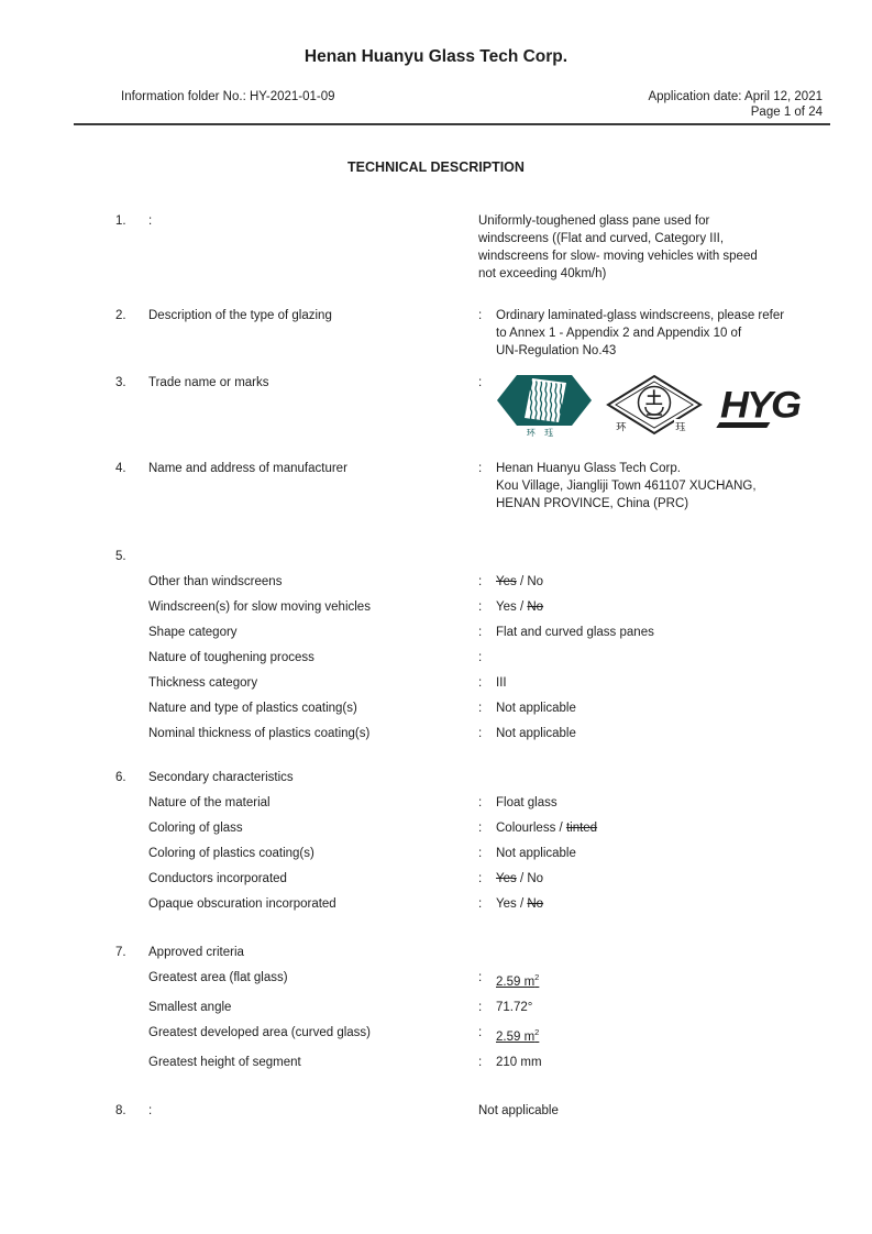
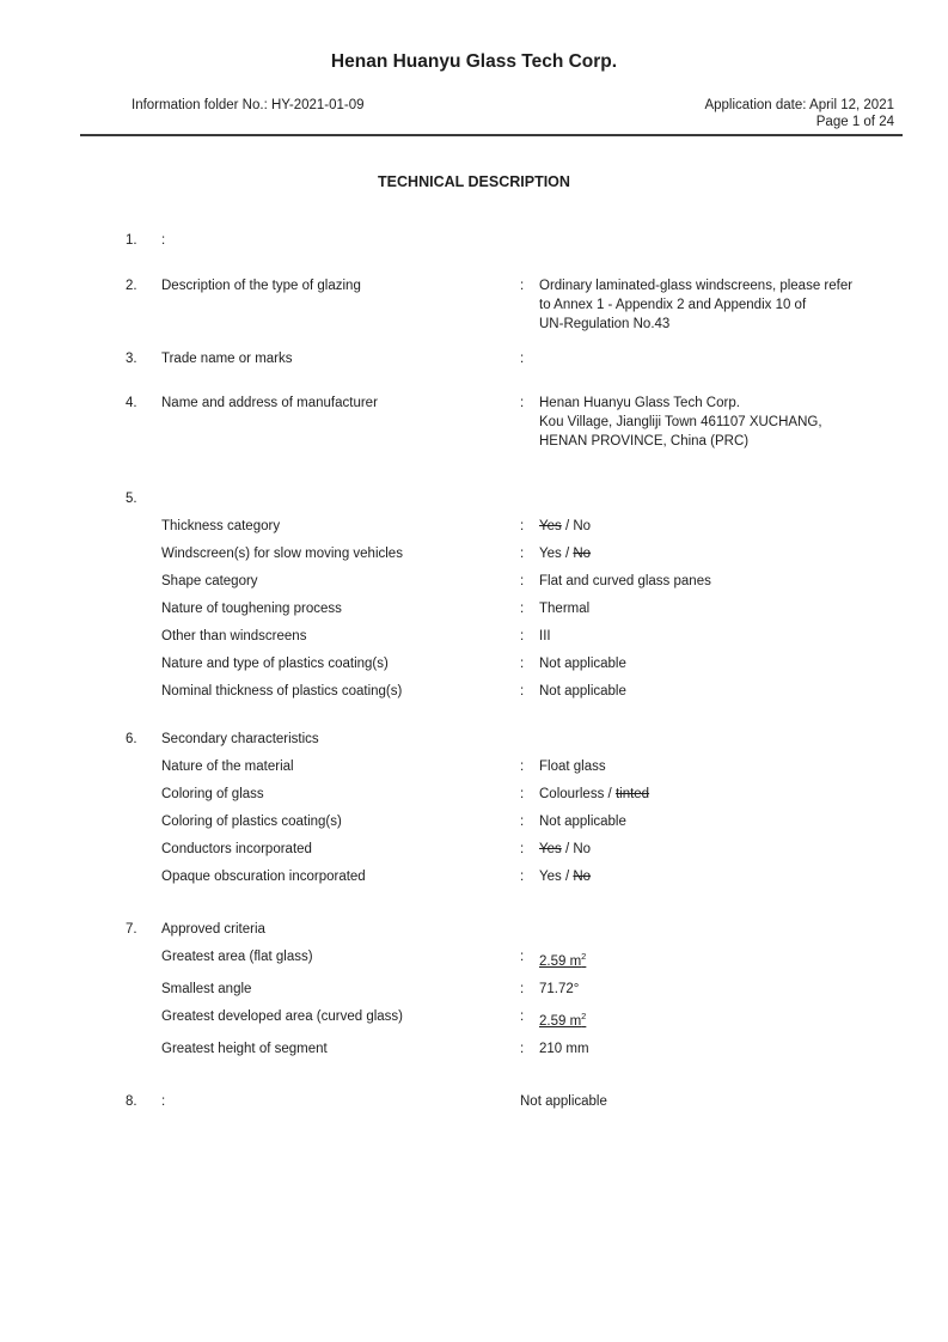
  Henan Huanyu Glass Tech Corp.
  Information folder No.: HY-2021-01-09
  Application date: April 12, 2021
  Page 1 of 24
  TECHNICAL DESCRIPTION
  1.
  :
- Uniformly-toughened glass pane used for
- windscreens ((Flat and curved, Category III,
- windscreens for slow- moving vehicles with speed
- not exceeding 40km/h)
  2.
  Description of the type of glazing
  :
  Ordinary laminated-glass windscreens, please refer
  to Annex 1 - Appendix 2 and Appendix 10 of
  UN-Regulation No.43
  3.
  Trade name or marks
  :
- 环 珏
- 土
- 环
- 珏
- HYG
  4.
  Name and address of manufacturer
  :
  Henan Huanyu Glass Tech Corp.
  Kou Village, Jiangliji Town 461107 XUCHANG,
  HENAN PROVINCE, China (PRC)
  5.
- Other than windscreens
+ Thickness category
  :
  Yes / No
  Windscreen(s) for slow moving vehicles
  :
  Yes / No
  Shape category
  :
  Flat and curved glass panes
  Nature of toughening process
  :
+ Thermal
- Thickness category
+ Other than windscreens
  :
  III
  Nature and type of plastics coating(s)
  :
  Not applicable
  Nominal thickness of plastics coating(s)
  :
  Not applicable
  6.
  Secondary characteristics
  Nature of the material
  :
  Float glass
  Coloring of glass
  :
  Colourless / tinted
  Coloring of plastics coating(s)
  :
  Not applicable
  Conductors incorporated
  :
  Yes / No
  Opaque obscuration incorporated
  :
  Yes / No
  7.
  Approved criteria
  Greatest area (flat glass)
  :
  2.59 m2
  Smallest angle
  :
  71.72°
  Greatest developed area (curved glass)
  :
  2.59 m2
  Greatest height of segment
  :
  210 mm
  8.
  :
  Not applicable
